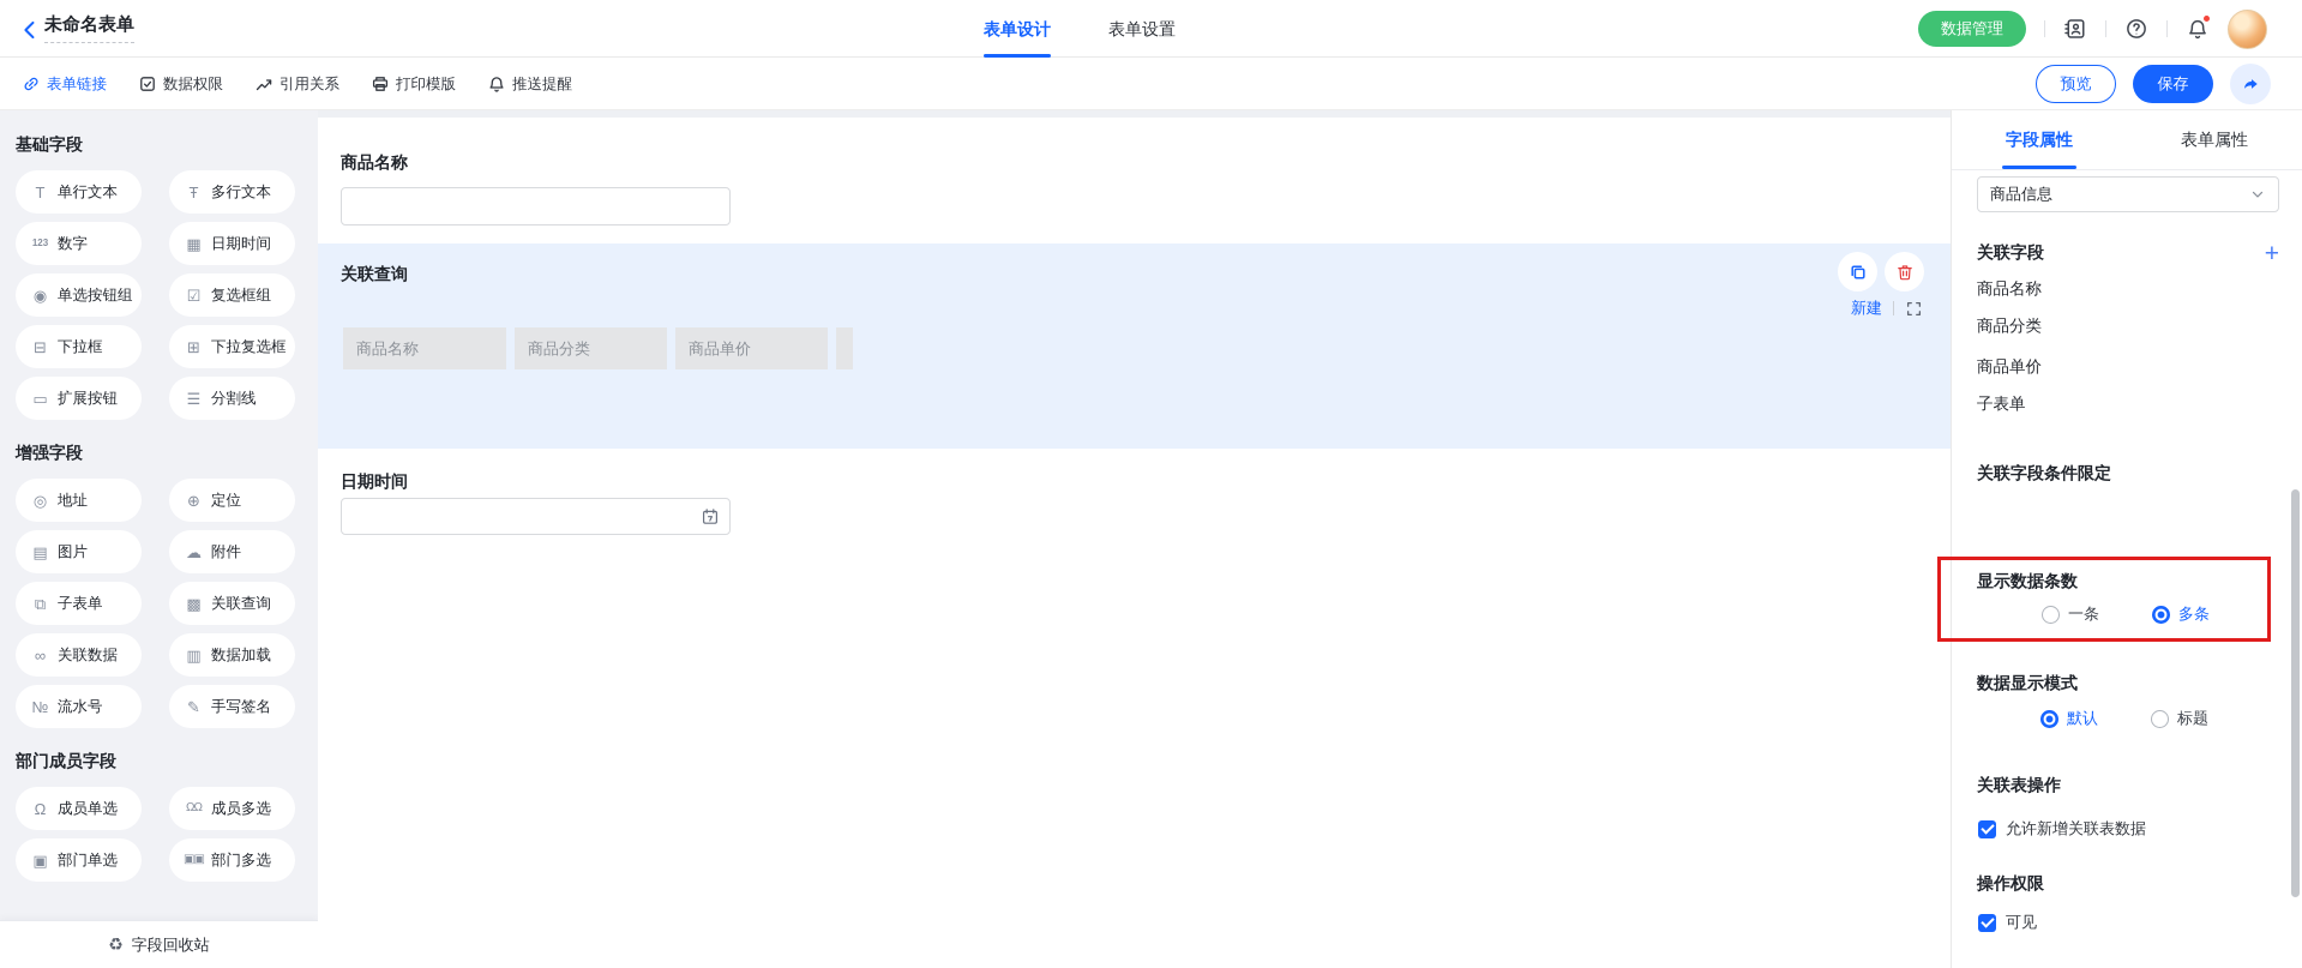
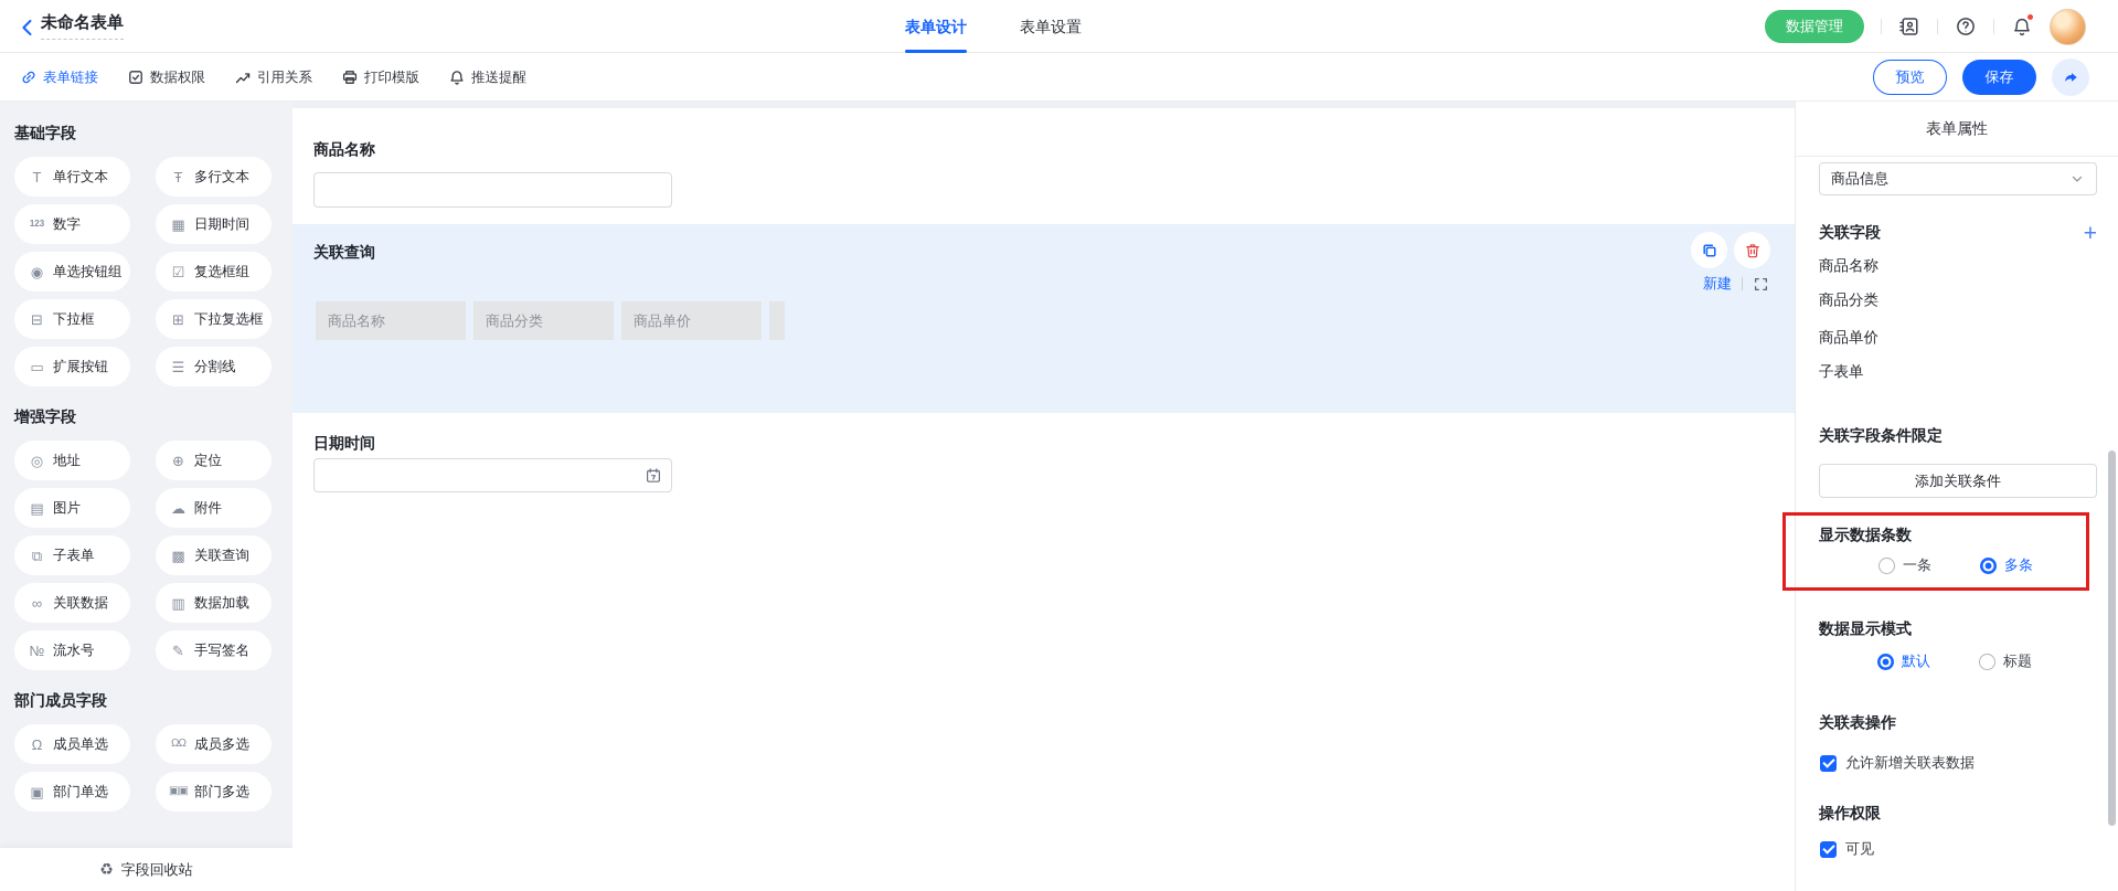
  未命名表单
  表单设计
  表单设置
  数据管理
  表单链接
  数据权限
  引用关系
  打印模版
  推送提醒
  预览
  保存
  基础字段
  T
  单行文本
  Ŧ
  多行文本
  123
  数字
  ▦
  日期时间
  ◉
  单选按钮组
  ☑
  复选框组
  ⊟
  下拉框
  ⊞
  下拉复选框
  ▭
  扩展按钮
  ☰
  分割线
  增强字段
  ◎
  地址
  ⊕
  定位
  ▤
  图片
  ☁
  附件
  ⧉
  子表单
  ▩
  关联查询
  ∞
  关联数据
  ▥
  数据加载
  №
  流水号
  ✎
  手写签名
  部门成员字段
  Ω
  成员单选
  ΩΩ
  成员多选
  ▣
  部门单选
  ▣▣
  部门多选
  ♻
  字段回收站
  商品名称
  关联查询
  新建
  商品名称
  商品分类
  商品单价
  日期时间
- 字段属性
  表单属性
  商品信息
  关联字段
  +
  关联字段条件限定
+ 添加关联条件
  显示数据条数
  一条
  多条
  数据显示模式
  默认
  标题
  关联表操作
  允许新增关联表数据
  操作权限
  可见
  商品名称
  商品分类
  商品单价
  子表单
